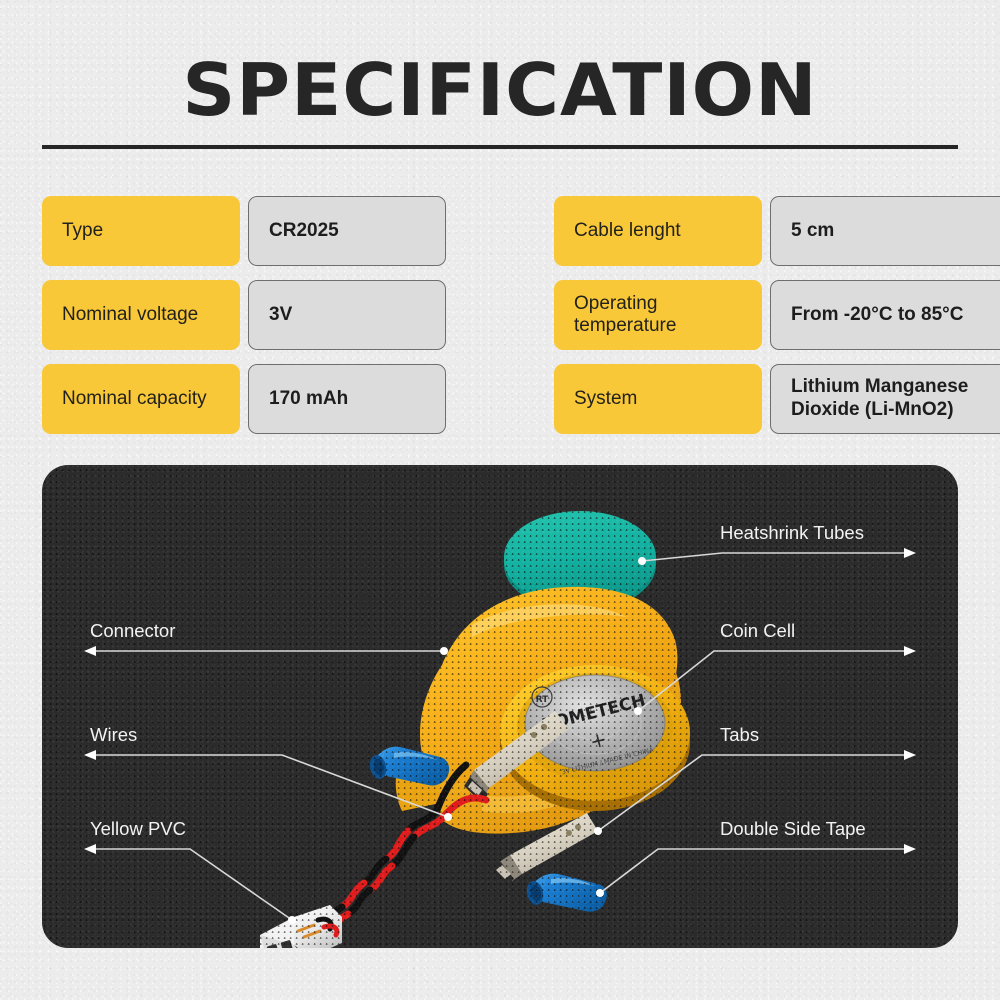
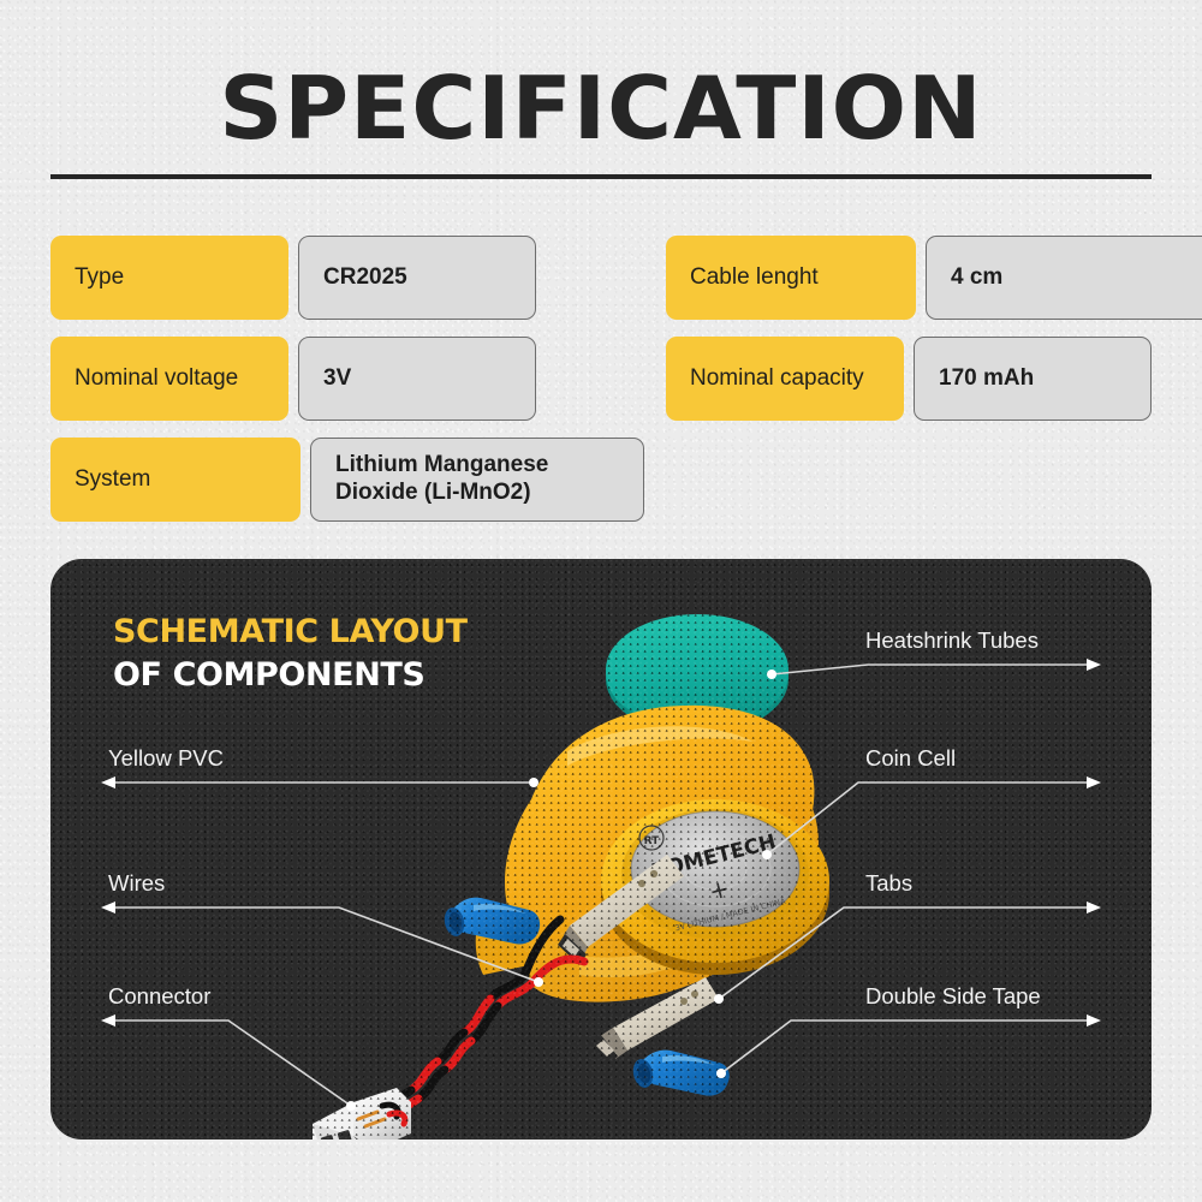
  SPECIFICATION
  Type
  CR2025
  Cable lenght
- 5 cm
+ 4 cm
  Nominal voltage
  3V
- Operating temperature
- From -20°C to 85°C
  Nominal capacity
  170 mAh
  System
  Lithium Manganese Dioxide (Li-MnO2)
+ SCHEMATIC LAYOUT
+ OF COMPONENTS
- Connector
+ Yellow PVC
  Wires
- Yellow PVC
+ Connector
  Heatshrink Tubes
  Coin Cell
  Tabs
  Double Side Tape
